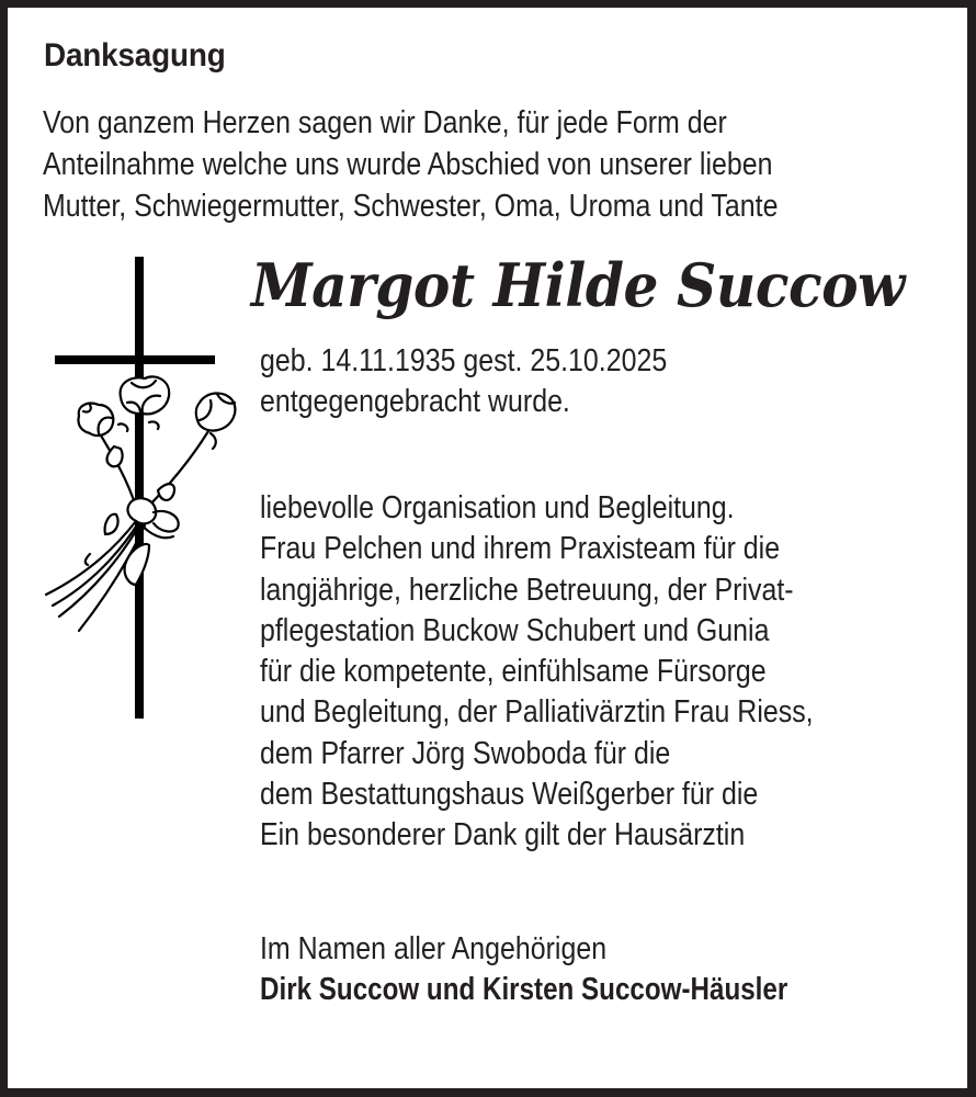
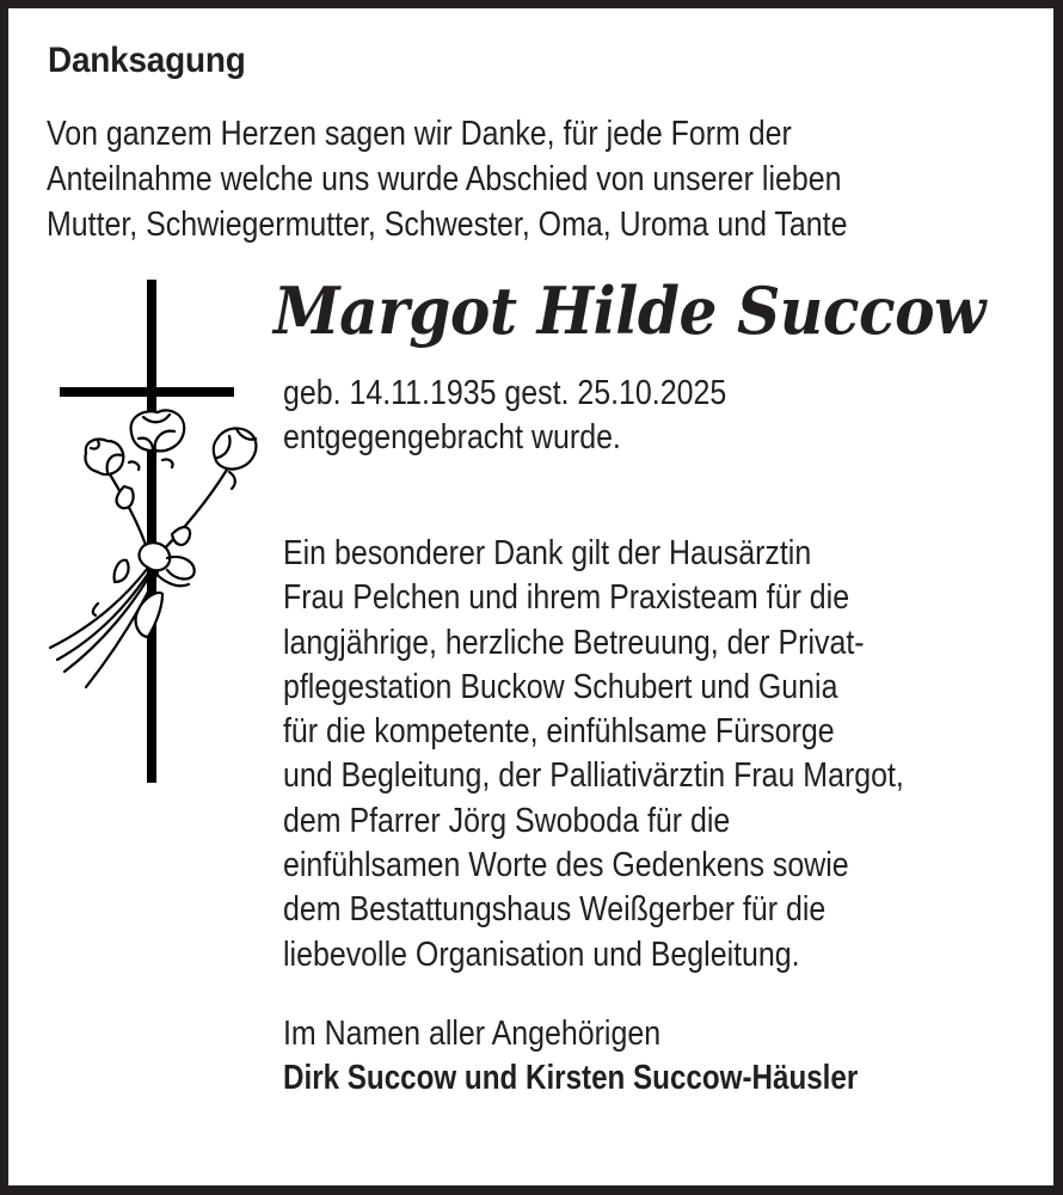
  Danksagung
  Von ganzem Herzen sagen wir Danke, für jede Form der
  Anteilnahme welche uns wurde Abschied von unserer lieben
  Mutter, Schwiegermutter, Schwester, Oma, Uroma und Tante
  Margot Hilde Succow
  geb. 14.11.1935 gest. 25.10.2025
  entgegengebracht wurde.
- liebevolle Organisation und Begleitung.
+ Ein besonderer Dank gilt der Hausärztin
  Frau Pelchen und ihrem Praxisteam für die
  langjährige, herzliche Betreuung, der Privat-
  pflegestation Buckow Schubert und Gunia
  für die kompetente, einfühlsame Fürsorge
- und Begleitung, der Palliativärztin Frau Riess,
+ und Begleitung, der Palliativärztin Frau Margot,
  dem Pfarrer Jörg Swoboda für die
+ einfühlsamen Worte des Gedenkens sowie
  dem Bestattungshaus Weißgerber für die
- Ein besonderer Dank gilt der Hausärztin
+ liebevolle Organisation und Begleitung.
  Im Namen aller Angehörigen
  Dirk Succow und Kirsten Succow-Häusler
